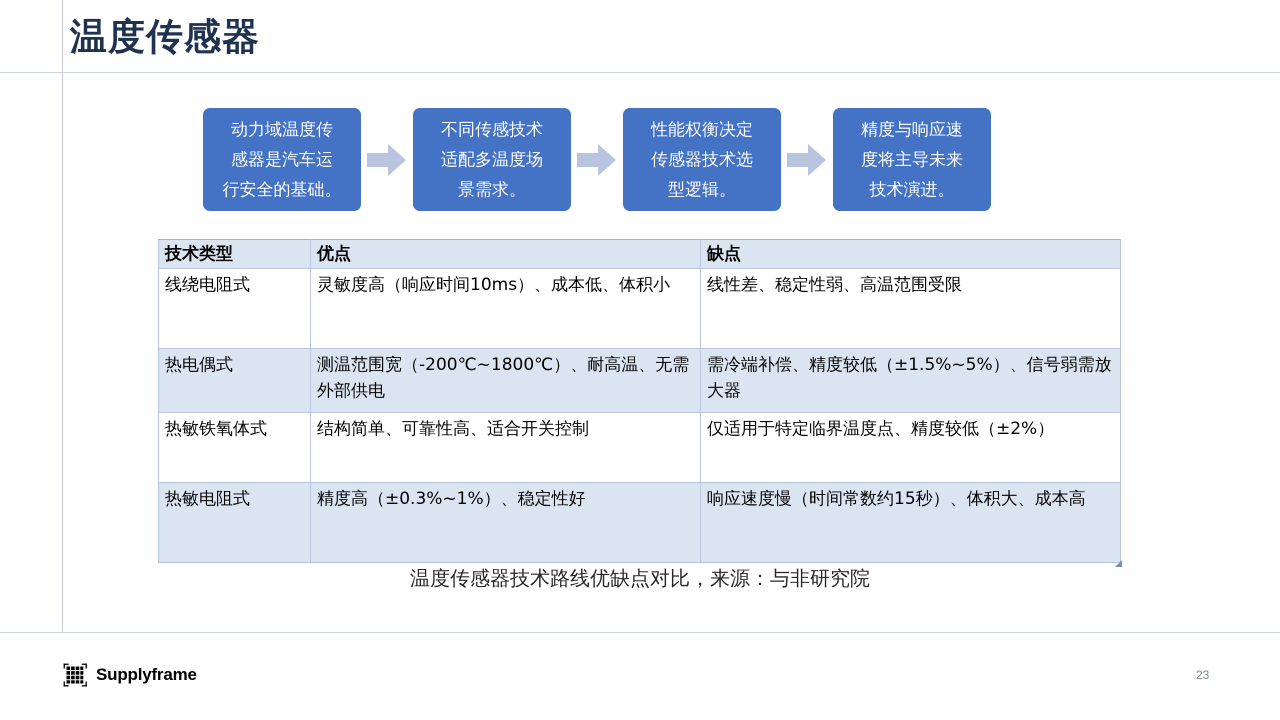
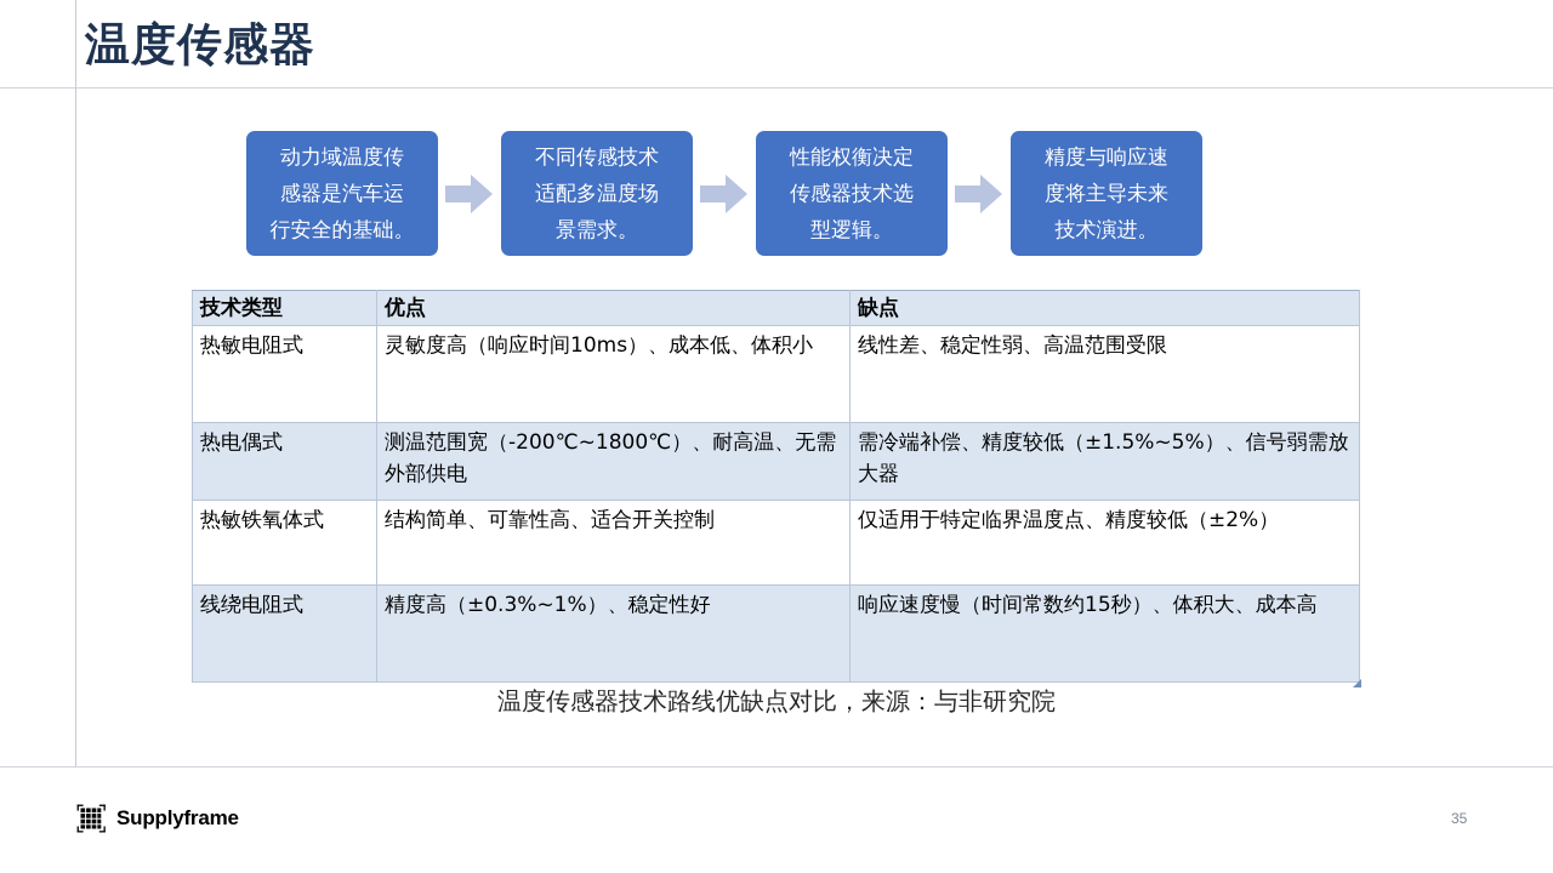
  温度传感器
  动力域温度传
  感器是汽车运
  行安全的基础。
  不同传感技术
  适配多温度场
  景需求。
  性能权衡决定
  传感器技术选
  型逻辑。
  精度与响应速
  度将主导未来
  技术演进。
  技术类型	优点	缺点
- 线绕电阻式	灵敏度高（响应时间10ms）、成本低、体积小	线性差、稳定性弱、高温范围受限
+ 热敏电阻式	灵敏度高（响应时间10ms）、成本低、体积小	线性差、稳定性弱、高温范围受限
  热电偶式	测温范围宽（-200℃~1800℃）、耐高温、无需外部供电	需冷端补偿、精度较低（±1.5%~5%）、信号弱需放大器
  热敏铁氧体式	结构简单、可靠性高、适合开关控制	仅适用于特定临界温度点、精度较低（±2%）
- 热敏电阻式	精度高（±0.3%~1%）、稳定性好	响应速度慢（时间常数约15秒）、体积大、成本高
+ 线绕电阻式	精度高（±0.3%~1%）、稳定性好	响应速度慢（时间常数约15秒）、体积大、成本高
  温度传感器技术路线优缺点对比，来源：与非研究院
  Supplyframe
- 23
+ 35
